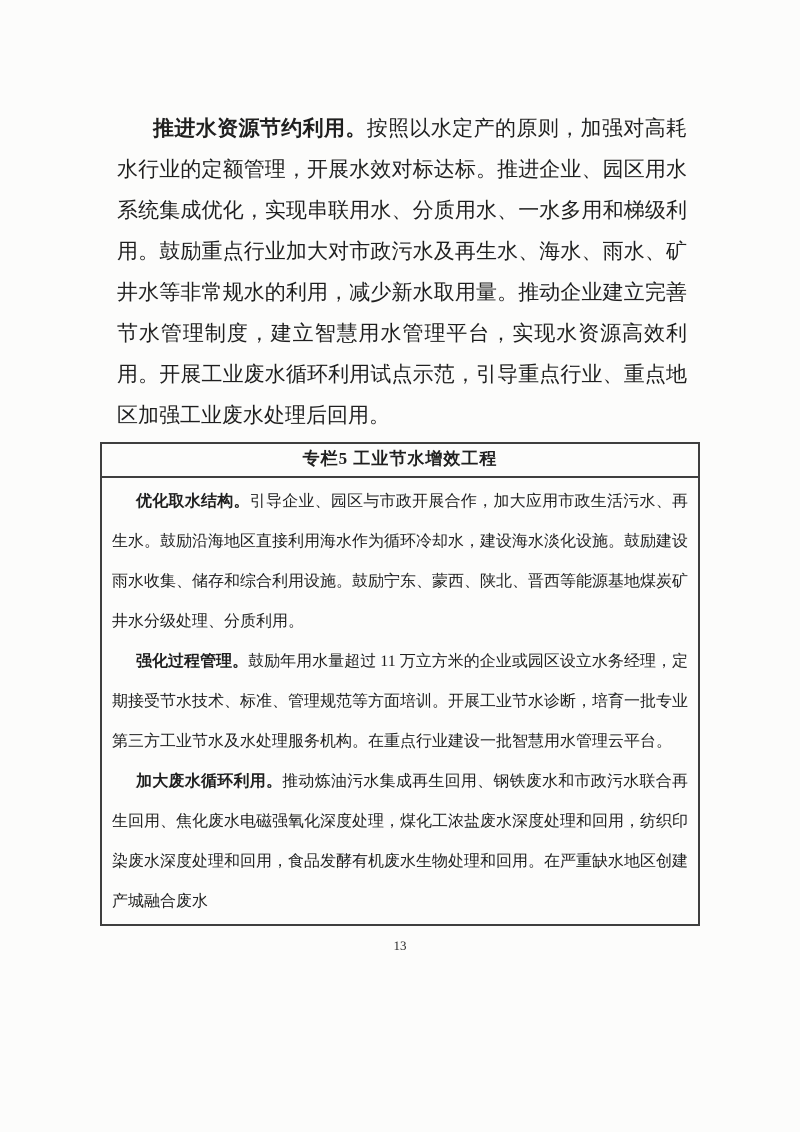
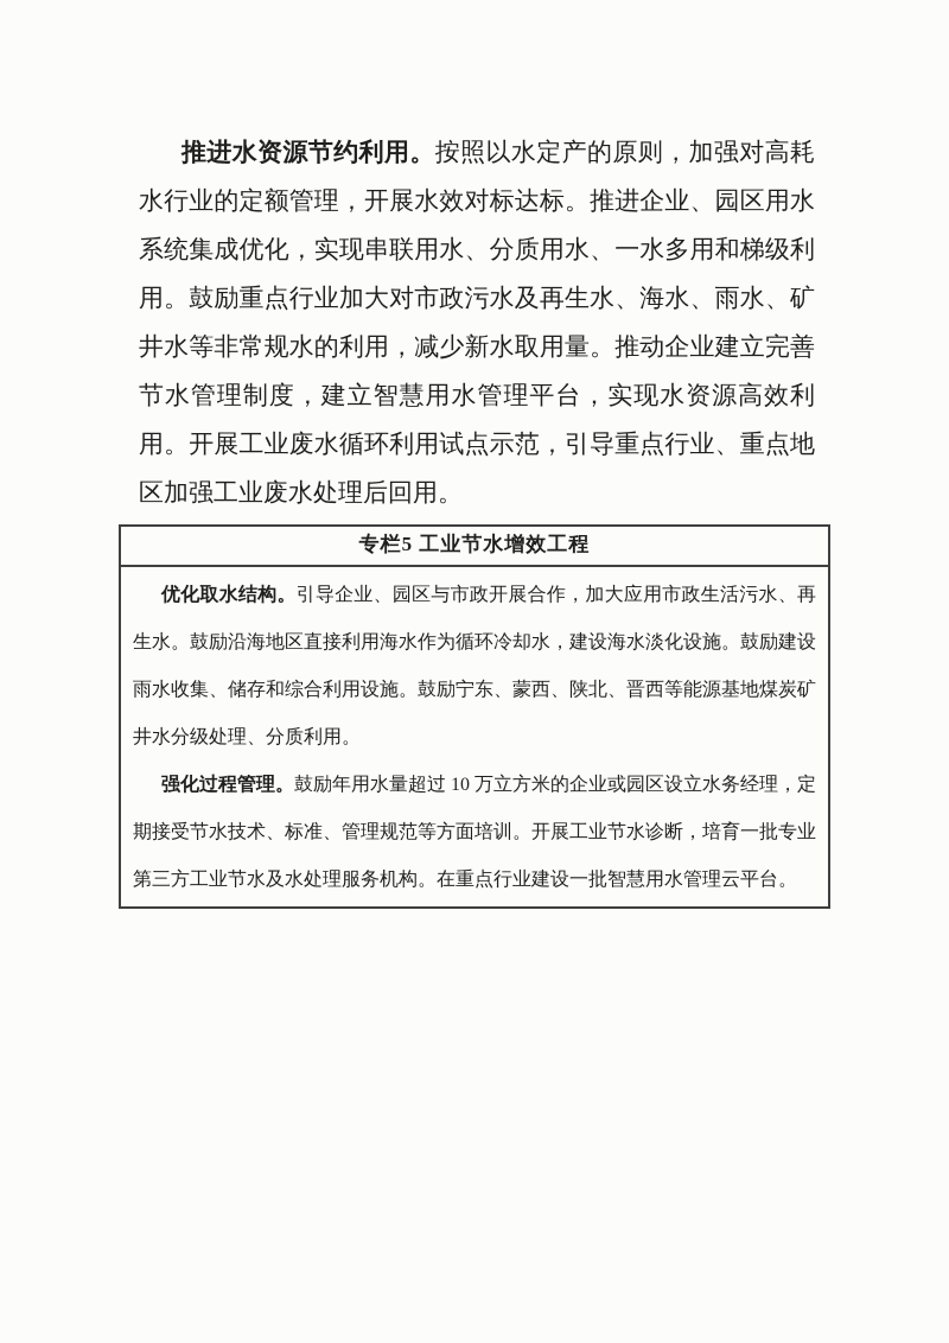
  推进水资源节约利用。按照以水定产的原则，加强对高耗水行业的定额管理，开展水效对标达标。推进企业、园区用水系统集成优化，实现串联用水、分质用水、一水多用和梯级利用。鼓励重点行业加大对市政污水及再生水、海水、雨水、矿井水等非常规水的利用，减少新水取用量。推动企业建立完善节水管理制度，建立智慧用水管理平台，实现水资源高效利用。开展工业废水循环利用试点示范，引导重点行业、重点地区加强工业废水处理后回用。
  专栏5 工业节水增效工程
  优化取水结构。引导企业、园区与市政开展合作，加大应用市政生活污水、再生水。鼓励沿海地区直接利用海水作为循环冷却水，建设海水淡化设施。鼓励建设雨水收集、储存和综合利用设施。鼓励宁东、蒙西、陕北、晋西等能源基地煤炭矿井水分级处理、分质利用。
- 强化过程管理。鼓励年用水量超过 11 万立方米的企业或园区设立水务经理，定期接受节水技术、标准、管理规范等方面培训。开展工业节水诊断，培育一批专业第三方工业节水及水处理服务机构。在重点行业建设一批智慧用水管理云平台。
+ 强化过程管理。鼓励年用水量超过 10 万立方米的企业或园区设立水务经理，定期接受节水技术、标准、管理规范等方面培训。开展工业节水诊断，培育一批专业第三方工业节水及水处理服务机构。在重点行业建设一批智慧用水管理云平台。
- 加大废水循环利用。推动炼油污水集成再生回用、钢铁废水和市政污水联合再生回用、焦化废水电磁强氧化深度处理，煤化工浓盐废水深度处理和回用，纺织印染废水深度处理和回用，食品发酵有机废水生物处理和回用。在严重缺水地区创建产城融合废水
- 13
